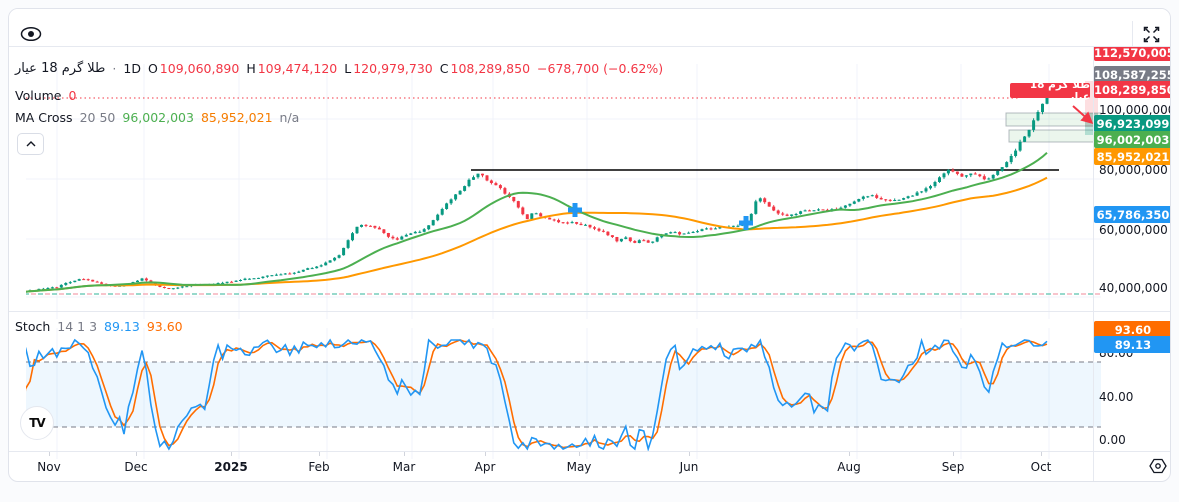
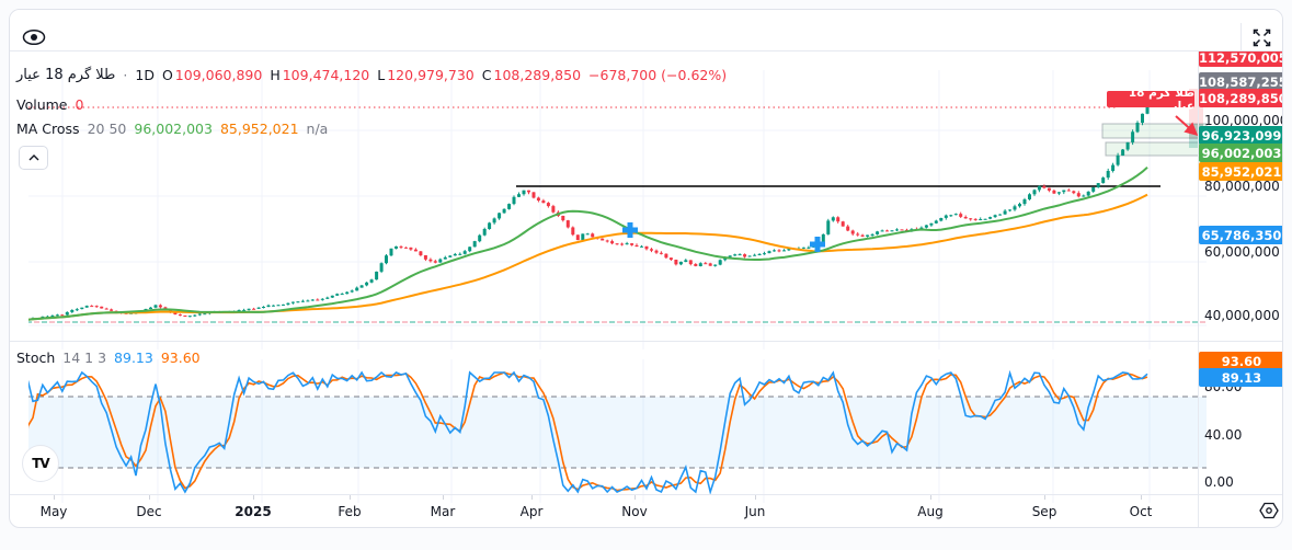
  طلا گرم 18 عیار
  ·
  1D
  O
  109,060,890
  H
  109,474,120
  L
  120,979,730
  C
  108,289,850
  −678,700 (−0.62%)
  Volume
  0
  MA Cross
  20 50
  96,002,003
  85,952,021
  n/a
  Stoch
  14 1 3
  89.13
  93.60
  طلا گرم 18 عیار
  TV
  100,000,00
  80,000,000
  60,000,000
  40,000,000
  112,570,00
  108,587,25
  108,289,85
  96,923,099
  96,002,003
  85,952,021
  65,786,350
  80.00
  40.00
  0.00
  93.60
  89.13
- Nov
+ May
  Dec
  2025
  Feb
  Mar
  Apr
- May
+ Nov
  Jun
  Aug
  Sep
  Oct
